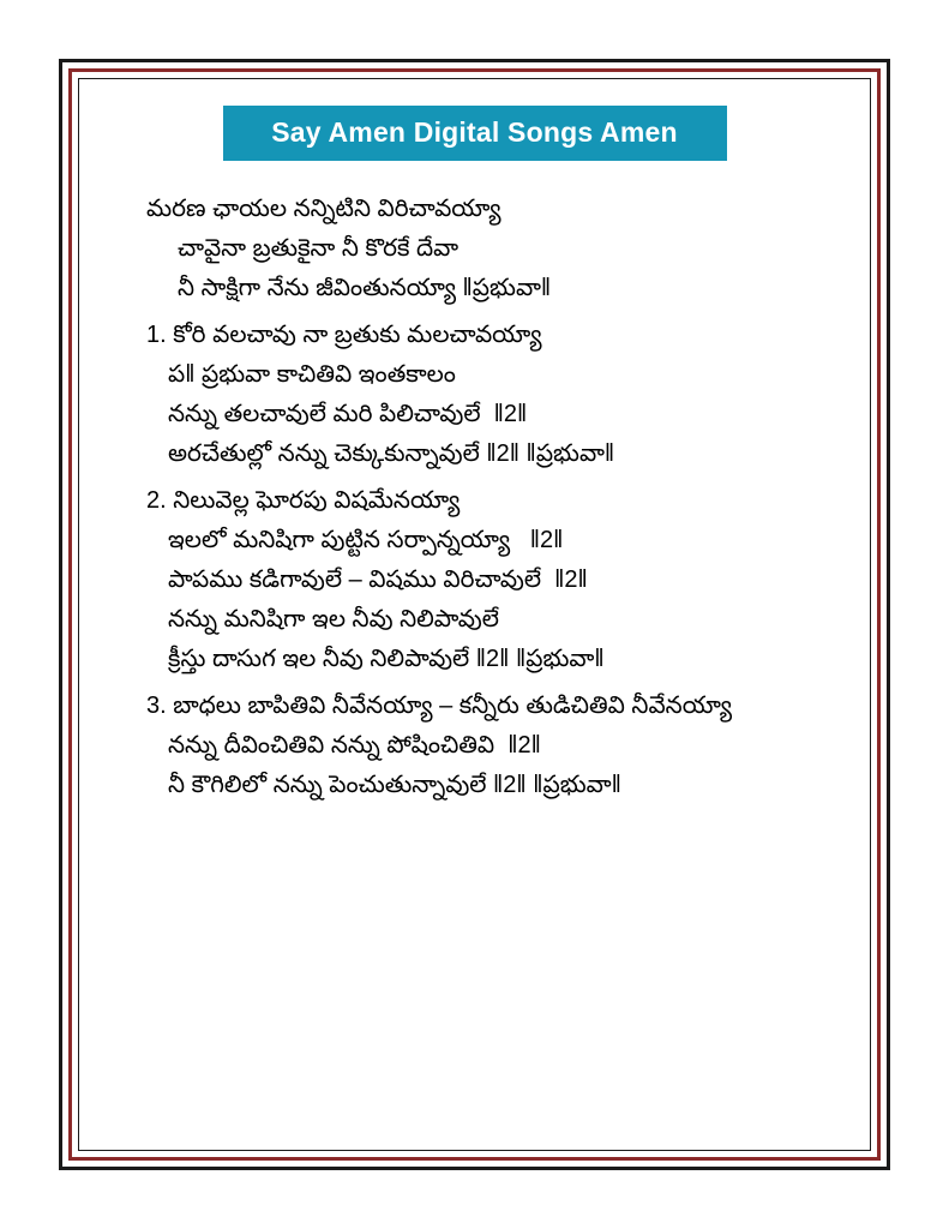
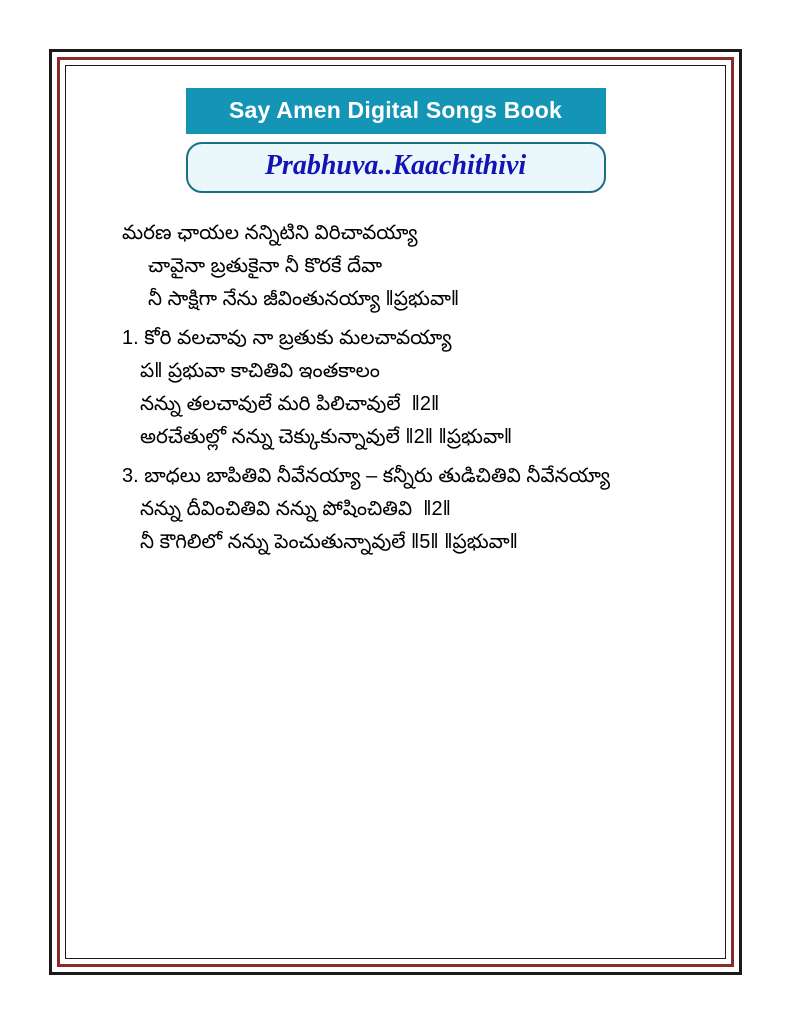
- Say Amen Digital Songs Amen
+ Say Amen Digital Songs Book
+ Prabhuva..Kaachithivi
  మరణ ఛాయల నన్నిటిని విరిచావయ్యా
  చావైనా బ్రతుకైనా నీ కొరకే దేవా
  నీ సాక్షిగా నేను జీవింతునయ్యా ‖ప్రభువా‖
  1. కోరి వలచావు నా బ్రతుకు మలచావయ్యా
  ప‖ ప్రభువా కాచితివి ఇంతకాలం
  నన్ను తలచావులే మరి పిలిచావులే ‖2‖
  అరచేతుల్లో నన్ను చెక్కుకున్నావులే ‖2‖ ‖ప్రభువా‖
- 2. నిలువెల్ల ఘోరపు విషమేనయ్యా
- ఇలలో మనిషిగా పుట్టిన సర్పాన్నయ్యా ‖2‖
- పాపము కడిగావులే – విషము విరిచావులే ‖2‖
- నన్ను మనిషిగా ఇల నీవు నిలిపావులే
- క్రీస్తు దాసుగ ఇల నీవు నిలిపావులే ‖2‖ ‖ప్రభువా‖
  3. బాధలు బాపితివి నీవేనయ్యా – కన్నీరు తుడిచితివి నీవేనయ్యా
  నన్ను దీవించితివి నన్ను పోషించితివి ‖2‖
- నీ కౌగిలిలో నన్ను పెంచుతున్నావులే ‖2‖ ‖ప్రభువా‖
+ నీ కౌగిలిలో నన్ను పెంచుతున్నావులే ‖5‖ ‖ప్రభువా‖
